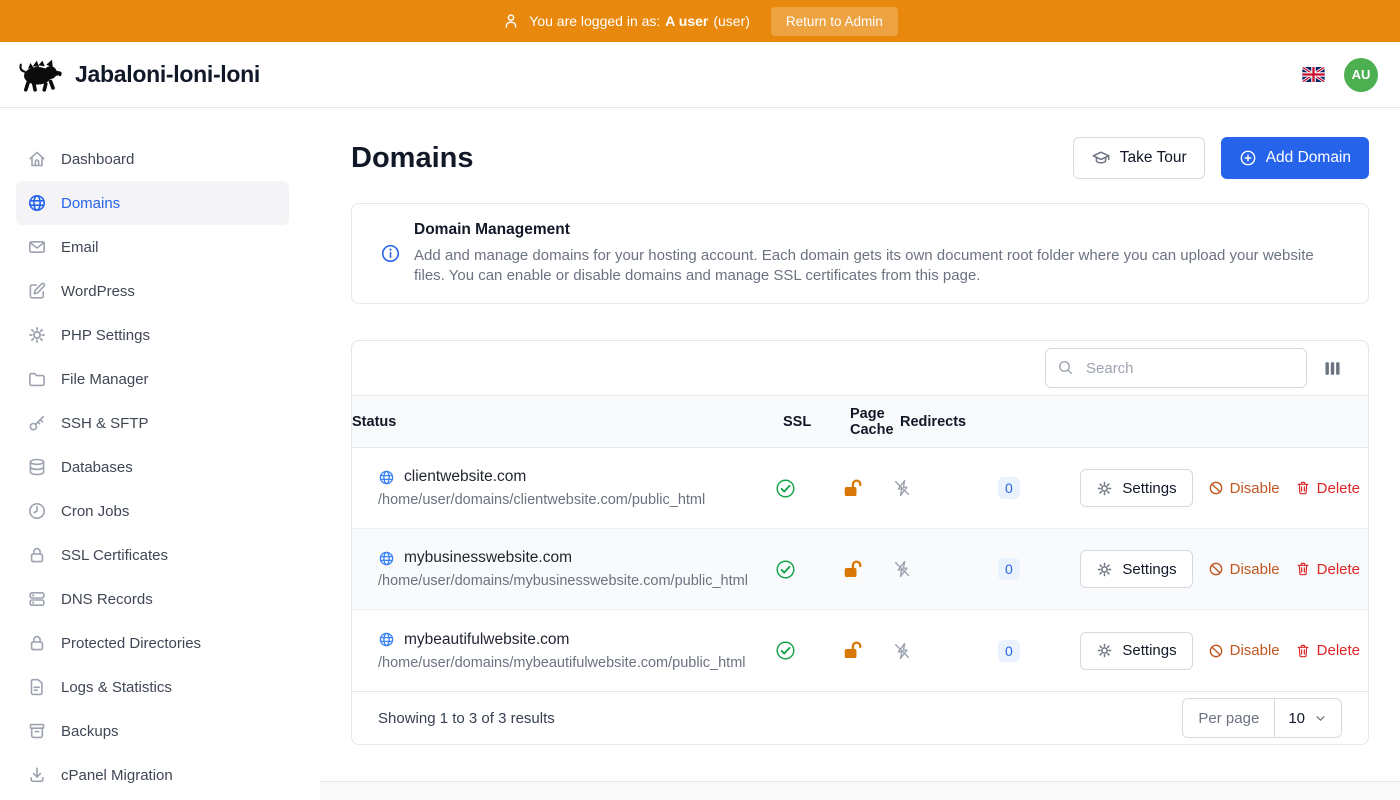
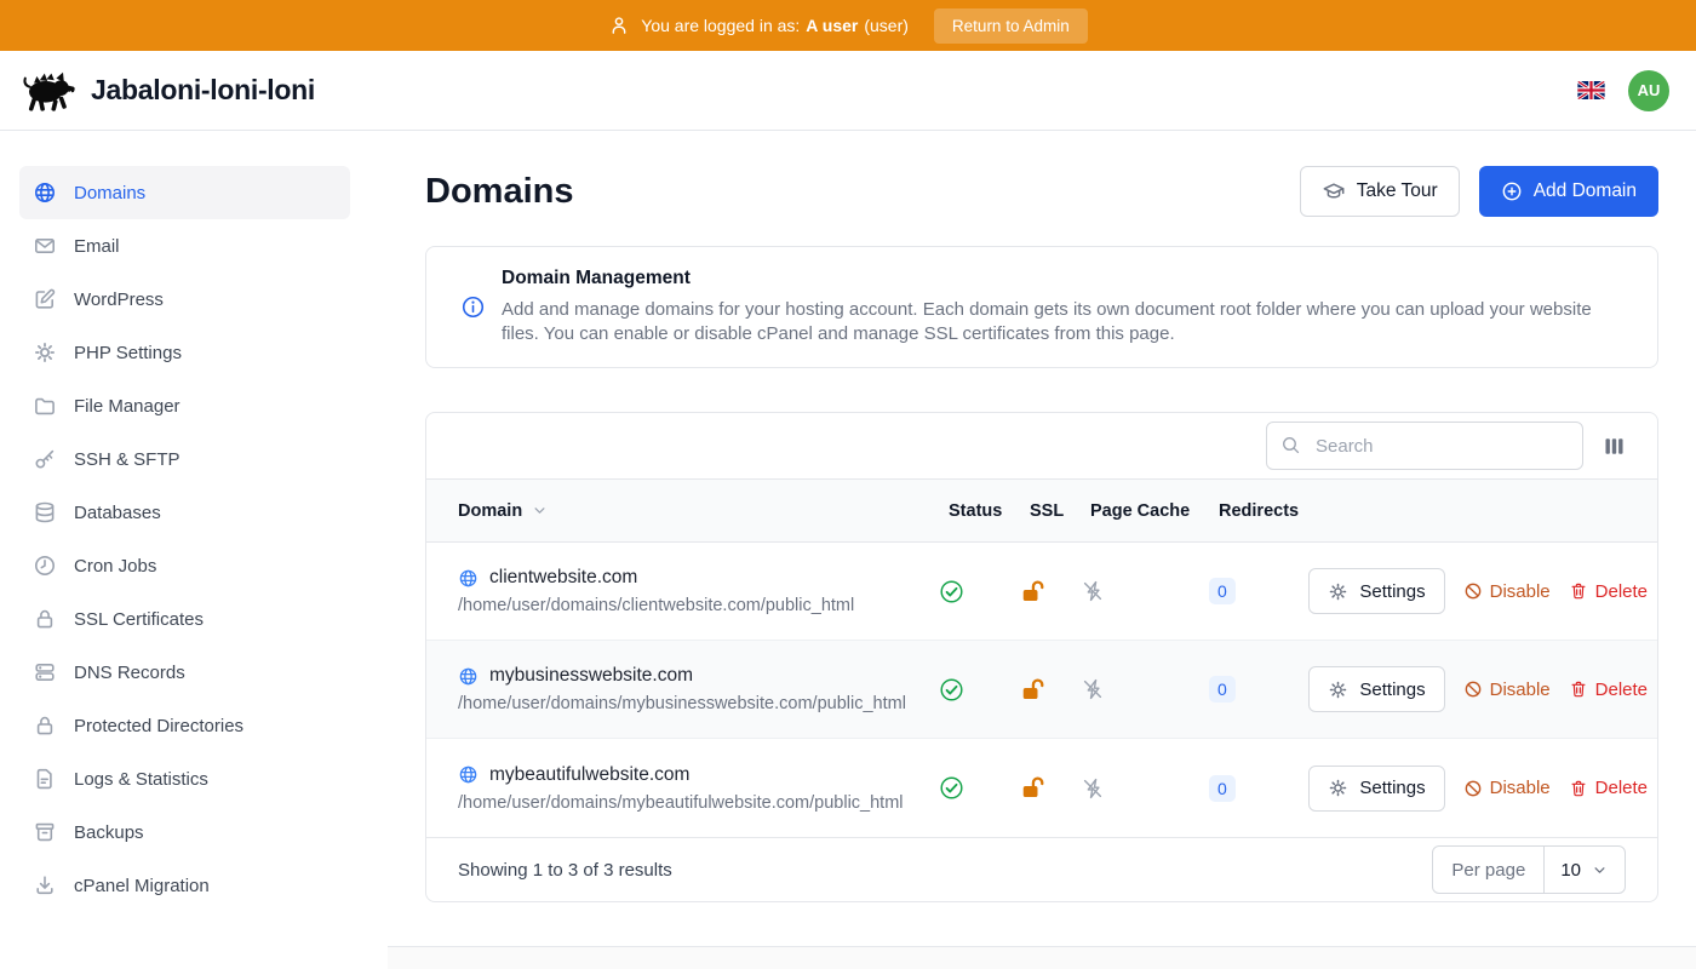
  You are logged in as:
  A user
  (user)
  Return to Admin
  Jabaloni-loni-loni
  AU
- Dashboard
  Domains
  Email
  WordPress
  PHP Settings
  File Manager
  SSH & SFTP
  Databases
  Cron Jobs
  SSL Certificates
  DNS Records
  Protected Directories
  Logs & Statistics
  Backups
  cPanel Migration
  Domains
  Take Tour
  Add Domain
  Domain Management
- Add and manage domains for your hosting account. Each domain gets its own document root folder where you can upload your website files. You can enable or disable domains and manage SSL certificates from this page.
+ Add and manage domains for your hosting account. Each domain gets its own document root folder where you can upload your website files. You can enable or disable cPanel and manage SSL certificates from this page.
  Search
+ Domain
  Status
  SSL
  Page Cache
  Redirects
  clientwebsite.com
  /home/user/domains/clientwebsite.com/public_html
  0
  Settings
  Disable
  Delete
  mybusinesswebsite.com
  /home/user/domains/mybusinesswebsite.com/public_html
  0
  Settings
  Disable
  Delete
  mybeautifulwebsite.com
  /home/user/domains/mybeautifulwebsite.com/public_html
  0
  Settings
  Disable
  Delete
  Showing 1 to 3 of 3 results
  Per page
  10
